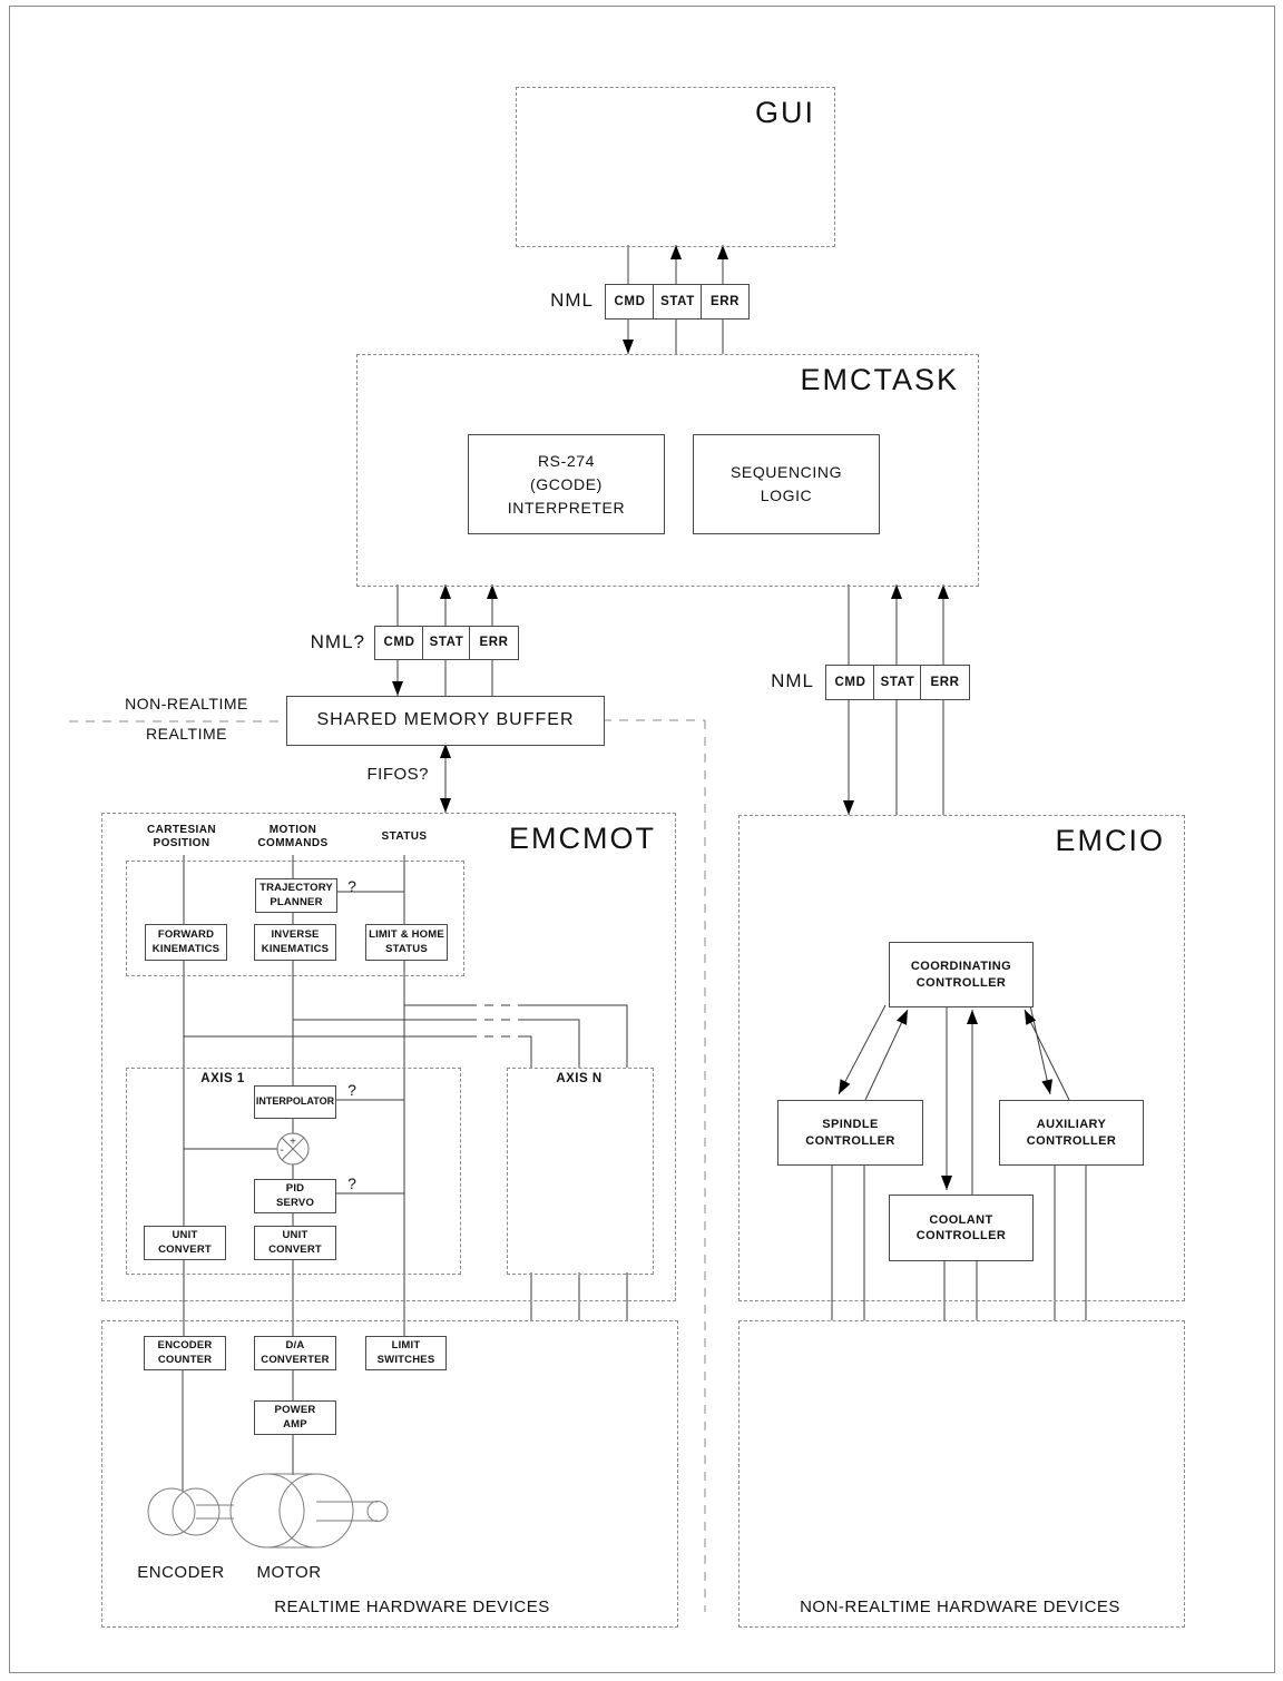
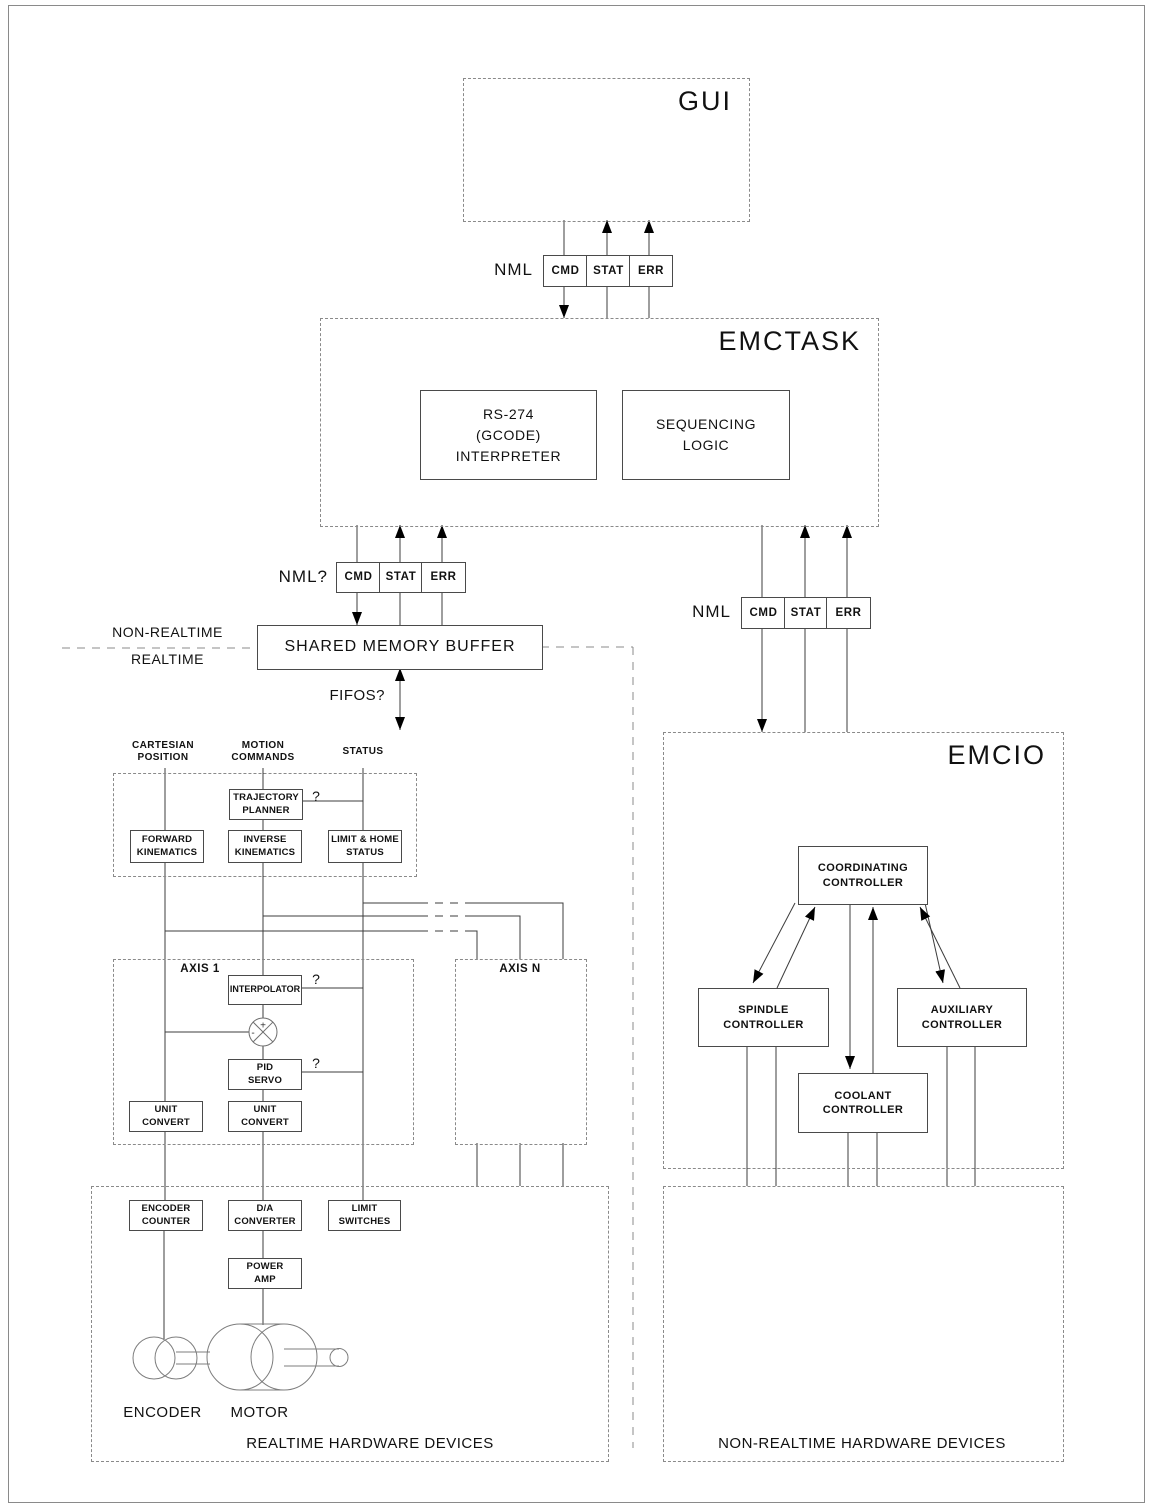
  +
  -
  GUI
  NML
  CMD
  STAT
  ERR
  EMCTASK
  RS-274
  (GCODE)
  INTERPRETER
  SEQUENCING
  LOGIC
  NML?
  CMD
  STAT
  ERR
  NML
  CMD
  STAT
  ERR
  NON-REALTIME
  REALTIME
  SHARED MEMORY BUFFER
  FIFOS?
- EMCMOT
  CARTESIAN
  POSITION
  MOTION
  COMMANDS
  STATUS
  TRAJECTORY
  PLANNER
  ?
  FORWARD
  KINEMATICS
  INVERSE
  KINEMATICS
  LIMIT & HOME
  STATUS
  AXIS 1
  INTERPOLATOR
  ?
  PID
  SERVO
  ?
  UNIT
  CONVERT
  UNIT
  CONVERT
  AXIS N
  EMCIO
  COORDINATING
  CONTROLLER
  SPINDLE
  CONTROLLER
  AUXILIARY
  CONTROLLER
  COOLANT
  CONTROLLER
  ENCODER
  COUNTER
  D/A
  CONVERTER
  LIMIT
  SWITCHES
  POWER
  AMP
  ENCODER
  MOTOR
  REALTIME HARDWARE DEVICES
  NON-REALTIME HARDWARE DEVICES
